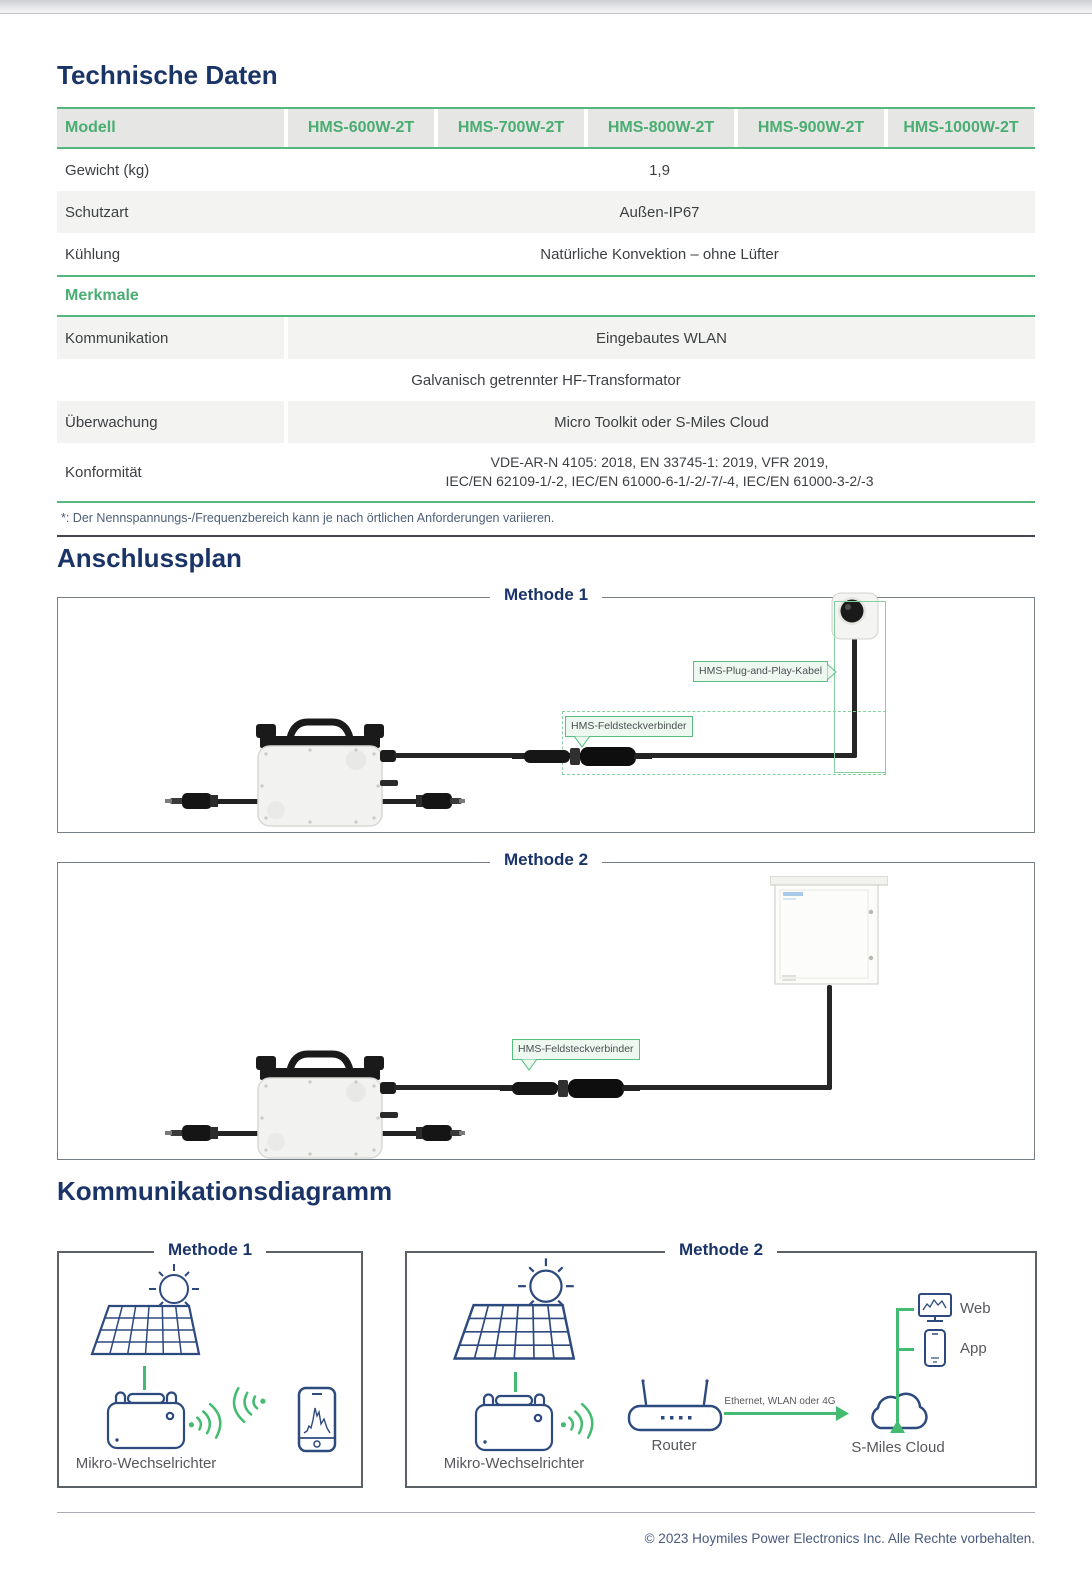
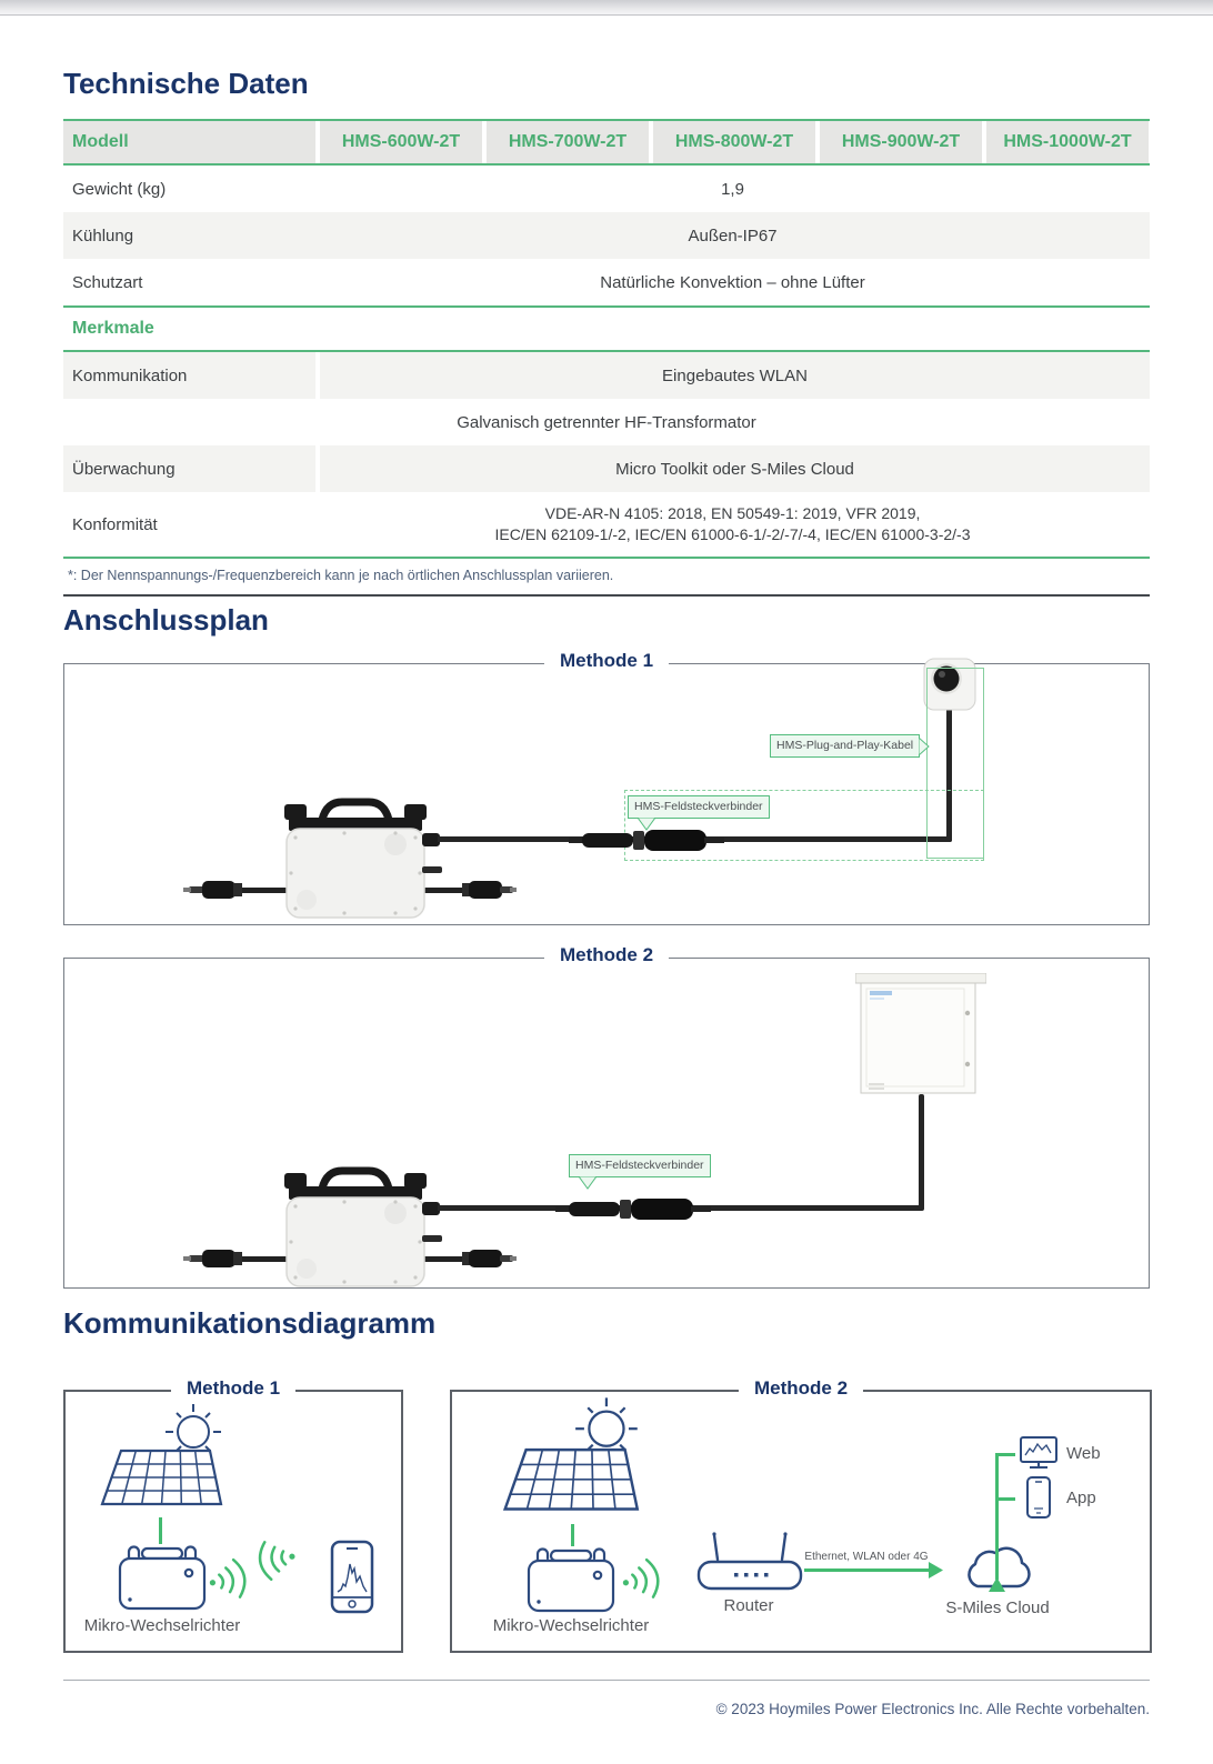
  Technische Daten
  Modell
  HMS-600W-2T
  HMS-700W-2T
  HMS-800W-2T
  HMS-900W-2T
  HMS-1000W-2T
  Gewicht (kg)
  1,9
- Schutzart
+ Kühlung
  Außen-IP67
- Kühlung
+ Schutzart
  Natürliche Konvektion – ohne Lüfter
  Merkmale
  Kommunikation
  Eingebautes WLAN
  Galvanisch getrennter HF-Transformator
  Überwachung
  Micro Toolkit oder S-Miles Cloud
  Konformität
- VDE-AR-N 4105: 2018, EN 33745-1: 2019, VFR 2019,
+ VDE-AR-N 4105: 2018, EN 50549-1: 2019, VFR 2019,
  IEC/EN 62109-1/-2, IEC/EN 61000-6-1/-2/-7/-4, IEC/EN 61000-3-2/-3
- *: Der Nennspannungs-/Frequenzbereich kann je nach örtlichen Anforderungen variieren.
+ *: Der Nennspannungs-/Frequenzbereich kann je nach örtlichen Anschlussplan variieren.
  Anschlussplan
  Methode 1
  HMS-Plug-and-Play-Kabel
  HMS-Feldsteckverbinder
  Methode 2
  HMS-Feldsteckverbinder
  Kommunikationsdiagramm
  Methode 1
  Mikro-Wechselrichter
  Methode 2
  Router
  Ethernet, WLAN oder 4G
  S-Miles Cloud
  Web
  App
  Mikro-Wechselrichter
  © 2023 Hoymiles Power Electronics Inc. Alle Rechte vorbehalten.
